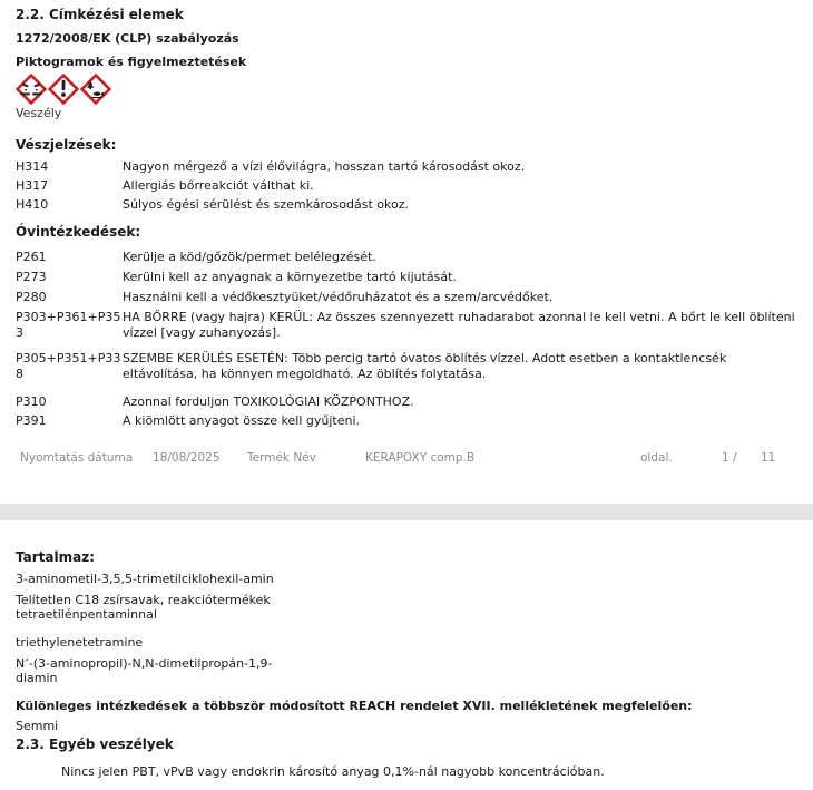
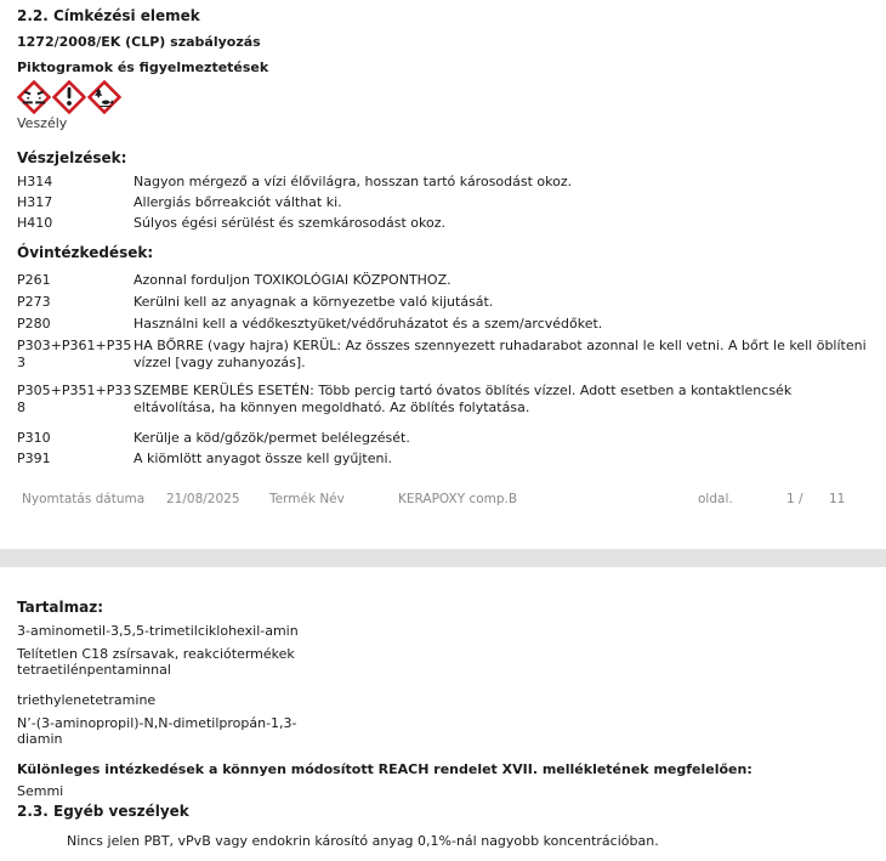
  2.2. Címkézési elemek
  1272/2008/EK (CLP) szabályozás
  Piktogramok és figyelmeztetések
  Veszély
  Vészjelzések:
  H314
  Nagyon mérgező a vízi élővilágra, hosszan tartó károsodást okoz.
  H317
  Allergiás bőrreakciót válthat ki.
  H410
  Súlyos égési sérülést és szemkárosodást okoz.
  Óvintézkedések:
  P261
- Kerülje a köd/gőzök/permet belélegzését.
+ Azonnal forduljon TOXIKOLÓGIAI KÖZPONTHOZ.
  P273
- Kerülni kell az anyagnak a környezetbe tartó kijutását.
+ Kerülni kell az anyagnak a környezetbe való kijutását.
  P280
  Használni kell a védőkesztyüket/védőruházatot és a szem/arcvédőket.
  P303+P361+P353
  HA BŐRRE (vagy hajra) KERÜL: Az összes szennyezett ruhadarabot azonnal le kell vetni. A bőrt le kell öblíteni vízzel [vagy zuhanyozás].
  P305+P351+P338
  SZEMBE KERÜLÉS ESETÉN: Több percig tartó óvatos öblítés vízzel. Adott esetben a kontaktlencsék eltávolítása, ha könnyen megoldható. Az öblítés folytatása.
  P310
- Azonnal forduljon TOXIKOLÓGIAI KÖZPONTHOZ.
+ Kerülje a köd/gőzök/permet belélegzését.
  P391
  A kiömlött anyagot össze kell gyűjteni.
  Nyomtatás dátuma
- 18/08/2025
+ 21/08/2025
  Termék Név
  KERAPOXY comp.B
  oldal.
  1 /
  11
  Tartalmaz:
  3-aminometil-3,5,5-trimetilciklohexil-amin
  Telítetlen C18 zsírsavak, reakciótermékek tetraetilénpentaminnal
  triethylenetetramine
- N’-(3-aminopropil)-N,N-dimetilpropán-1,9-diamin
+ N’-(3-aminopropil)-N,N-dimetilpropán-1,3-diamin
- Különleges intézkedések a többször módosított REACH rendelet XVII. mellékletének megfelelően:
+ Különleges intézkedések a könnyen módosított REACH rendelet XVII. mellékletének megfelelően:
  Semmi
  2.3. Egyéb veszélyek
  Nincs jelen PBT, vPvB vagy endokrin károsító anyag 0,1%-nál nagyobb koncentrációban.
